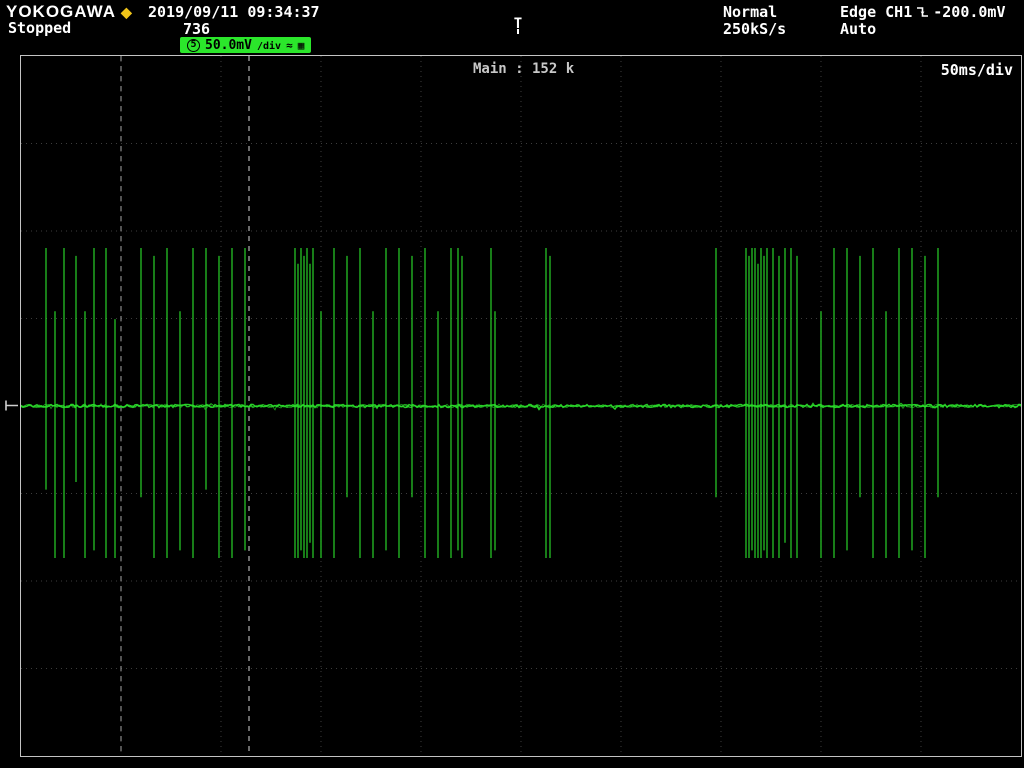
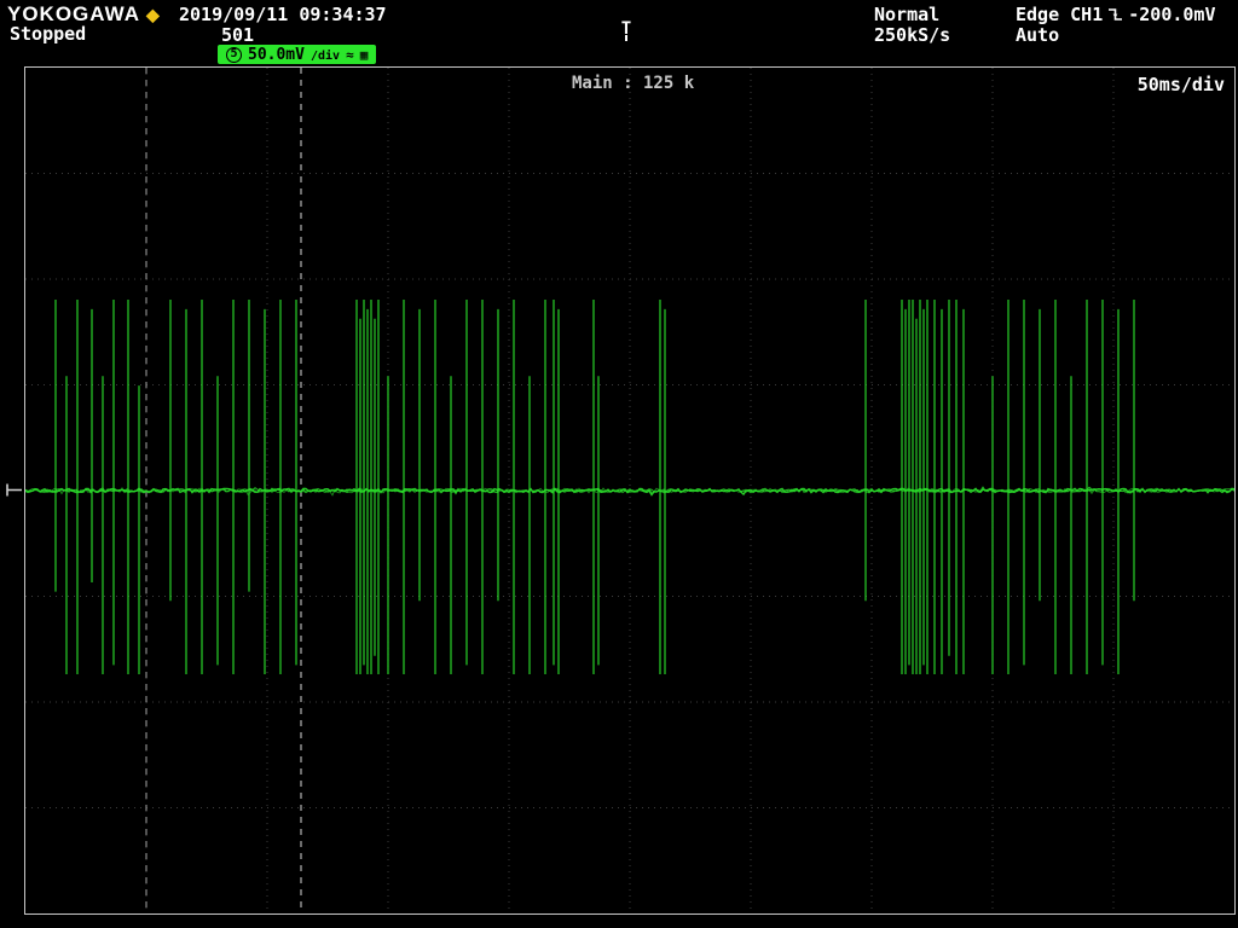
  YOKOGAWA
  ◆
  Stopped
  2019/09/11 09:34:37
- 736
+ 501
  T
  Normal
  250kS/s
  Edge CH1
  -200.0mV
  Auto
  5
  50.0mV
  /div
  ≈
  ▦
- Main : 152 k
+ Main : 125 k
  50ms/div
